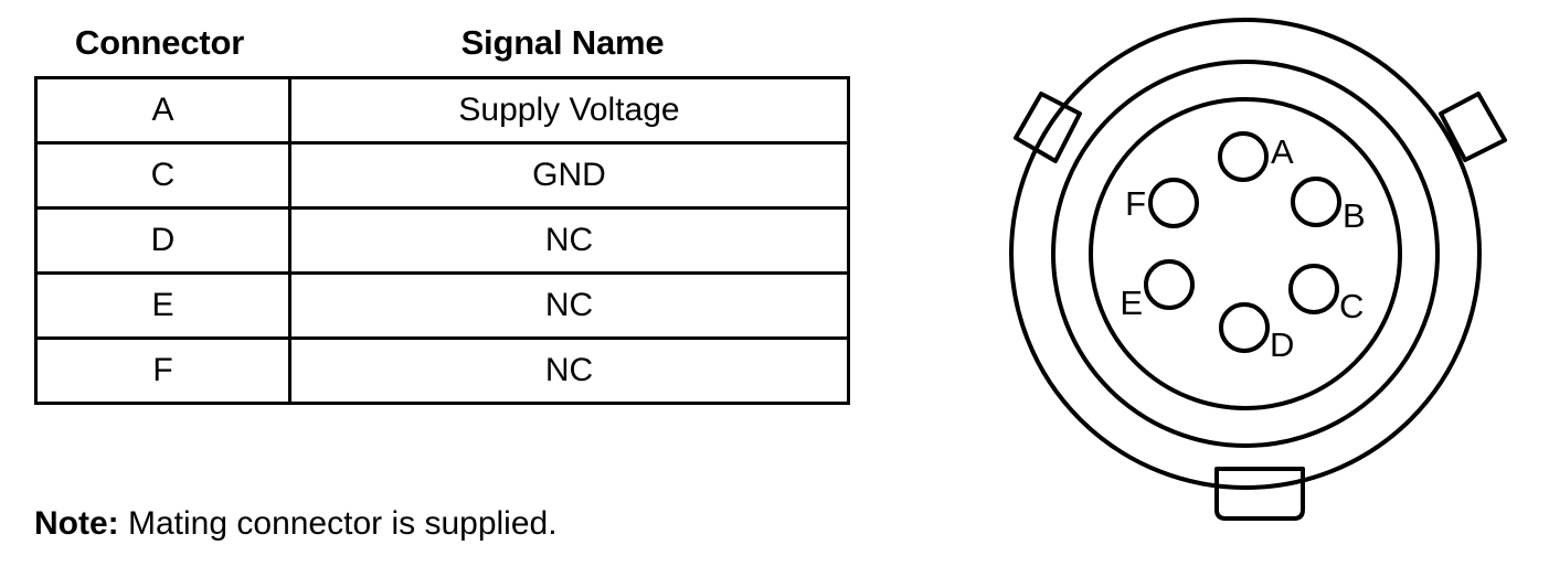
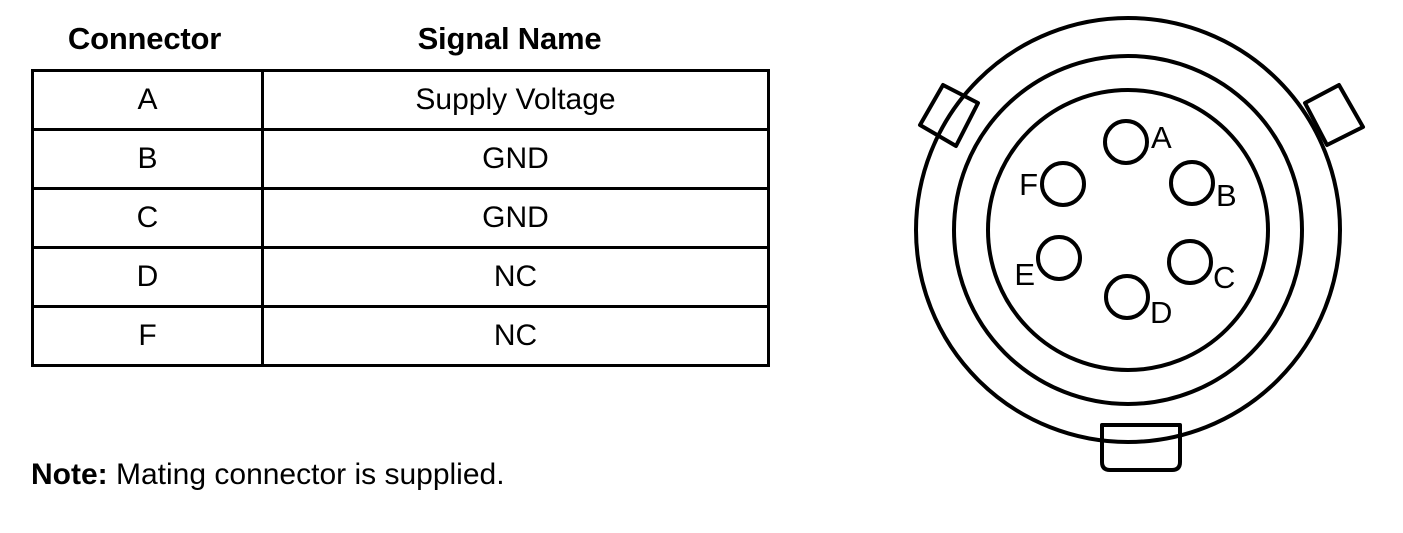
  Connector
  Signal Name
  A	Supply Voltage
+ B	GND
  C	GND
  D	NC
- E	NC
  F	NC
  Note: Mating connector is supplied.
  A
  B
  C
  D
  E
  F
